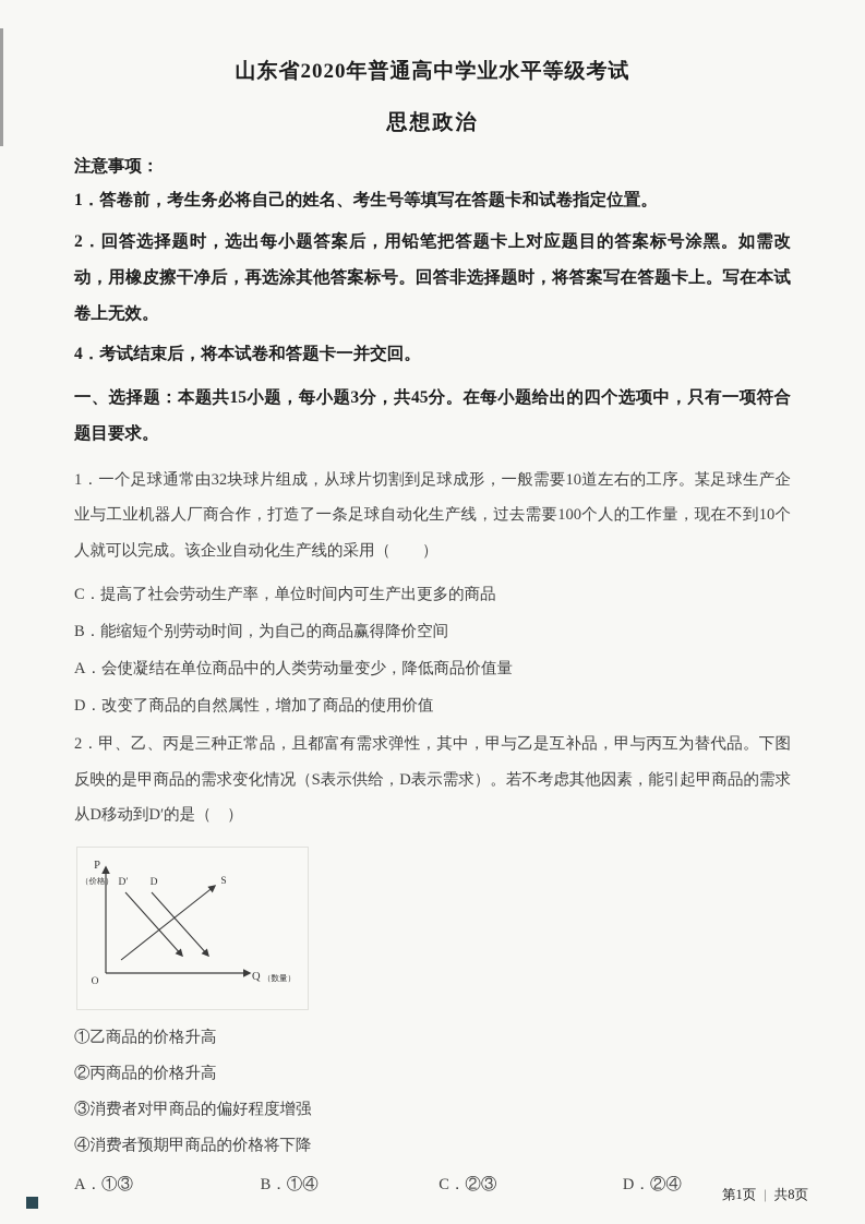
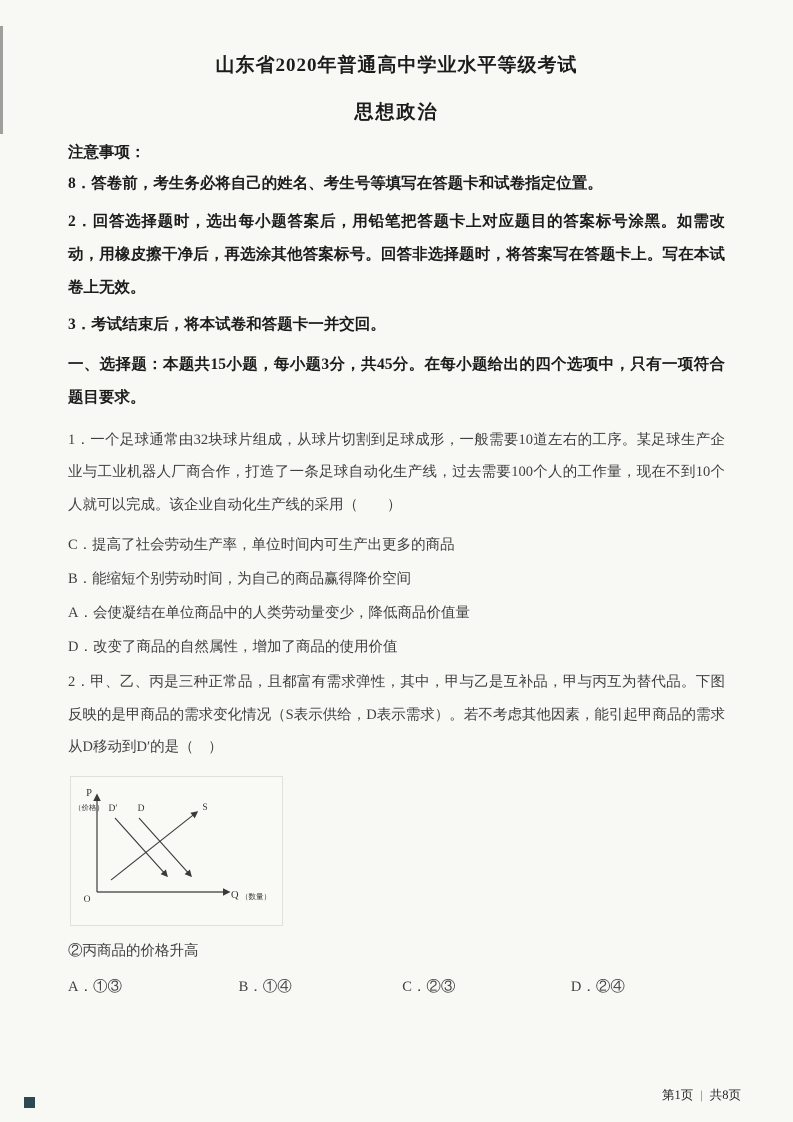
  山东省2020年普通高中学业水平等级考试
  思想政治
  注意事项：
- 1．答卷前，考生务必将自己的姓名、考生号等填写在答题卡和试卷指定位置。
+ 8．答卷前，考生务必将自己的姓名、考生号等填写在答题卡和试卷指定位置。
  2．回答选择题时，选出每小题答案后，用铅笔把答题卡上对应题目的答案标号涂黑。如需改动，用橡皮擦干净后，再选涂其他答案标号。回答非选择题时，将答案写在答题卡上。写在本试卷上无效。
- 4．考试结束后，将本试卷和答题卡一并交回。
+ 3．考试结束后，将本试卷和答题卡一并交回。
  一、选择题：本题共15小题，每小题3分，共45分。在每小题给出的四个选项中，只有一项符合题目要求。
  1．一个足球通常由32块球片组成，从球片切割到足球成形，一般需要10道左右的工序。某足球生产企业与工业机器人厂商合作，打造了一条足球自动化生产线，过去需要100个人的工作量，现在不到10个人就可以完成。该企业自动化生产线的采用（ ）
  C．提高了社会劳动生产率，单位时间内可生产出更多的商品
  B．能缩短个别劳动时间，为自己的商品赢得降价空间
  A．会使凝结在单位商品中的人类劳动量变少，降低商品价值量
  D．改变了商品的自然属性，增加了商品的使用价值
  2．甲、乙、丙是三种正常品，且都富有需求弹性，其中，甲与乙是互补品，甲与丙互为替代品。下图反映的是甲商品的需求变化情况（S表示供给，D表示需求）。若不考虑其他因素，能引起甲商品的需求从D移动到D′的是（ ）
  P
  （价格）
  Q
  （数量）
  O
  D′
  D
  S
- ①乙商品的价格升高
  ②丙商品的价格升高
- ③消费者对甲商品的偏好程度增强
- ④消费者预期甲商品的价格将下降
  A．①③ B．①④ C．②③ D．②④
  第1页 | 共8页
